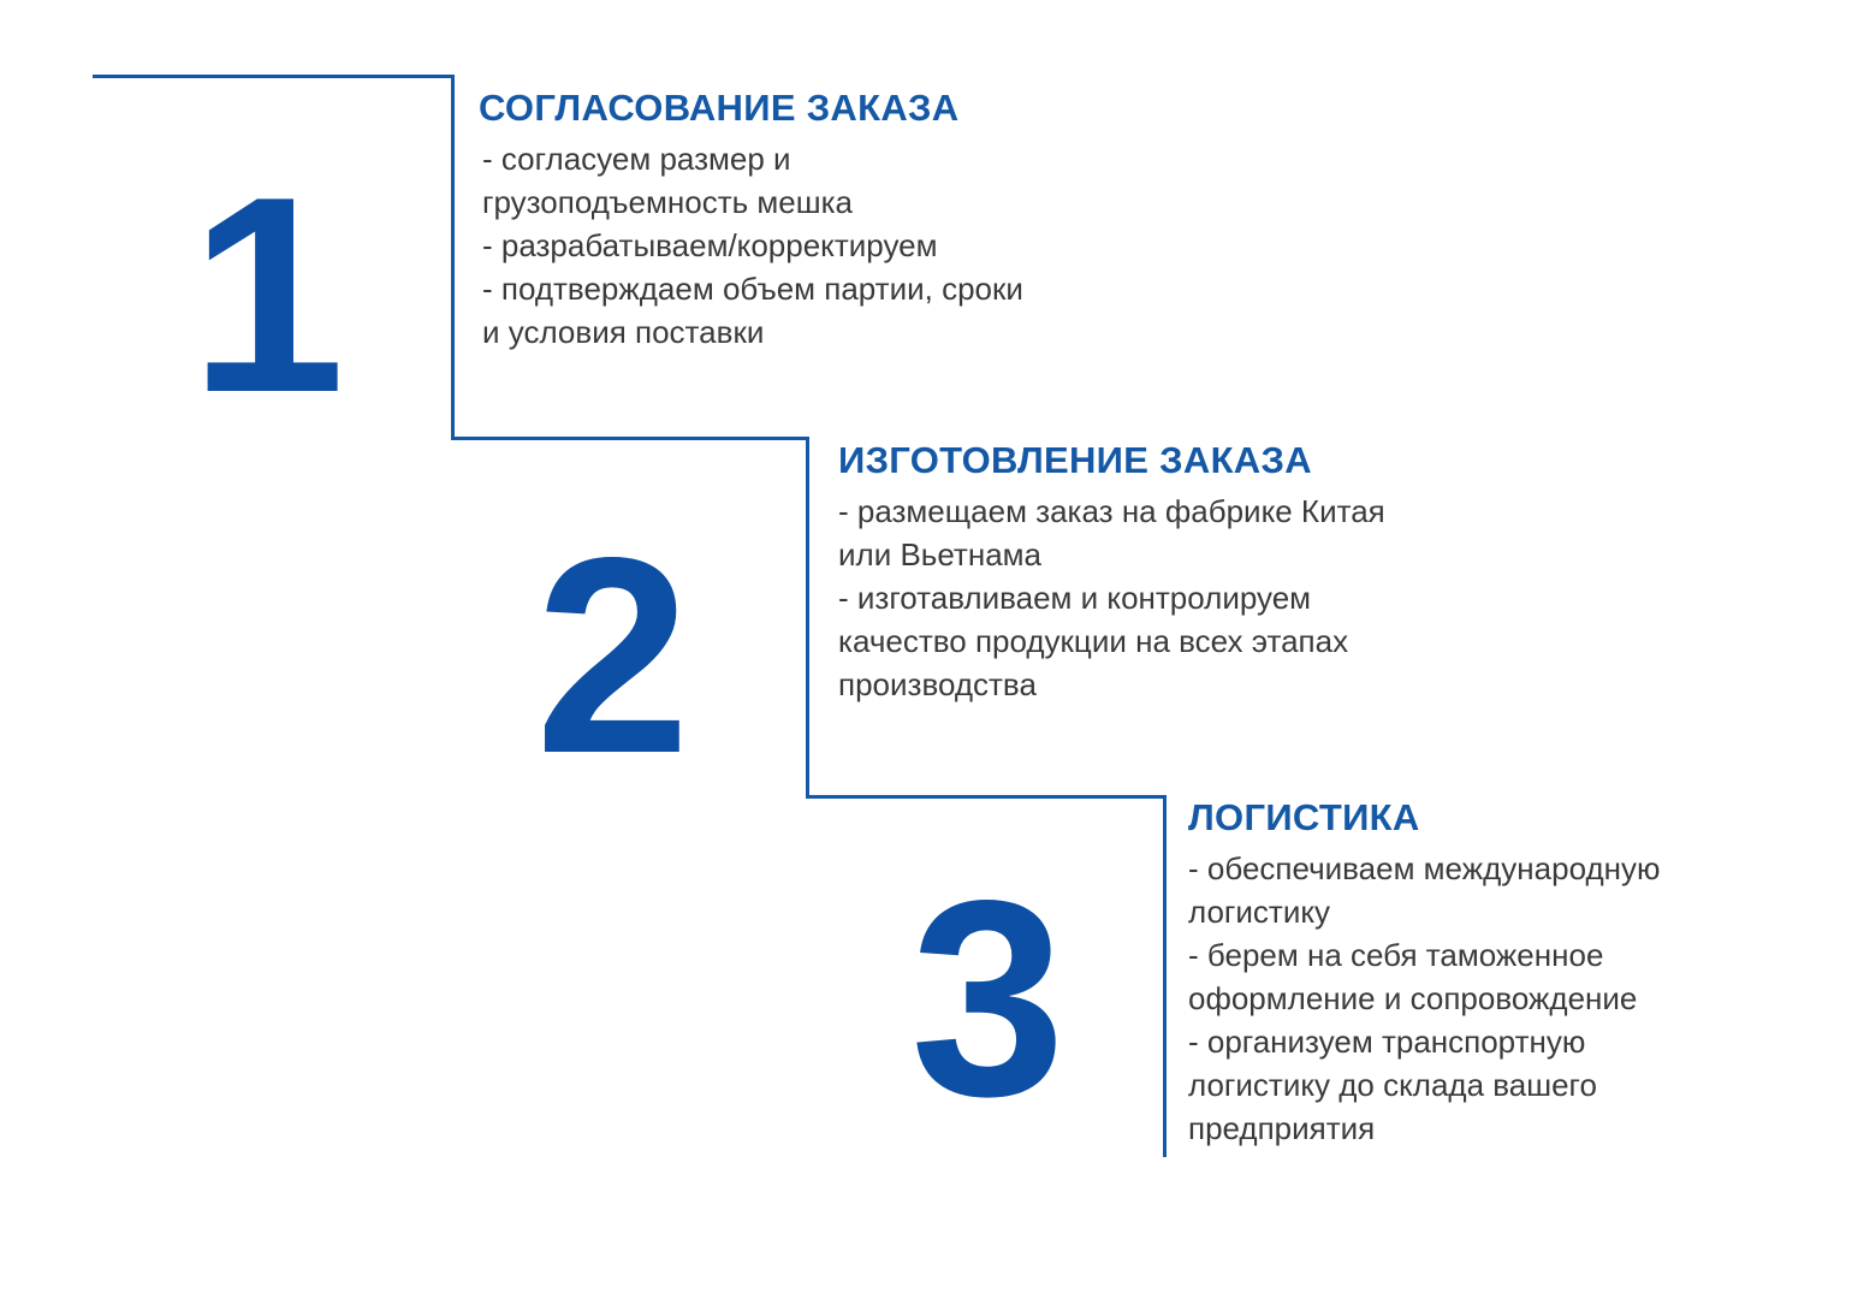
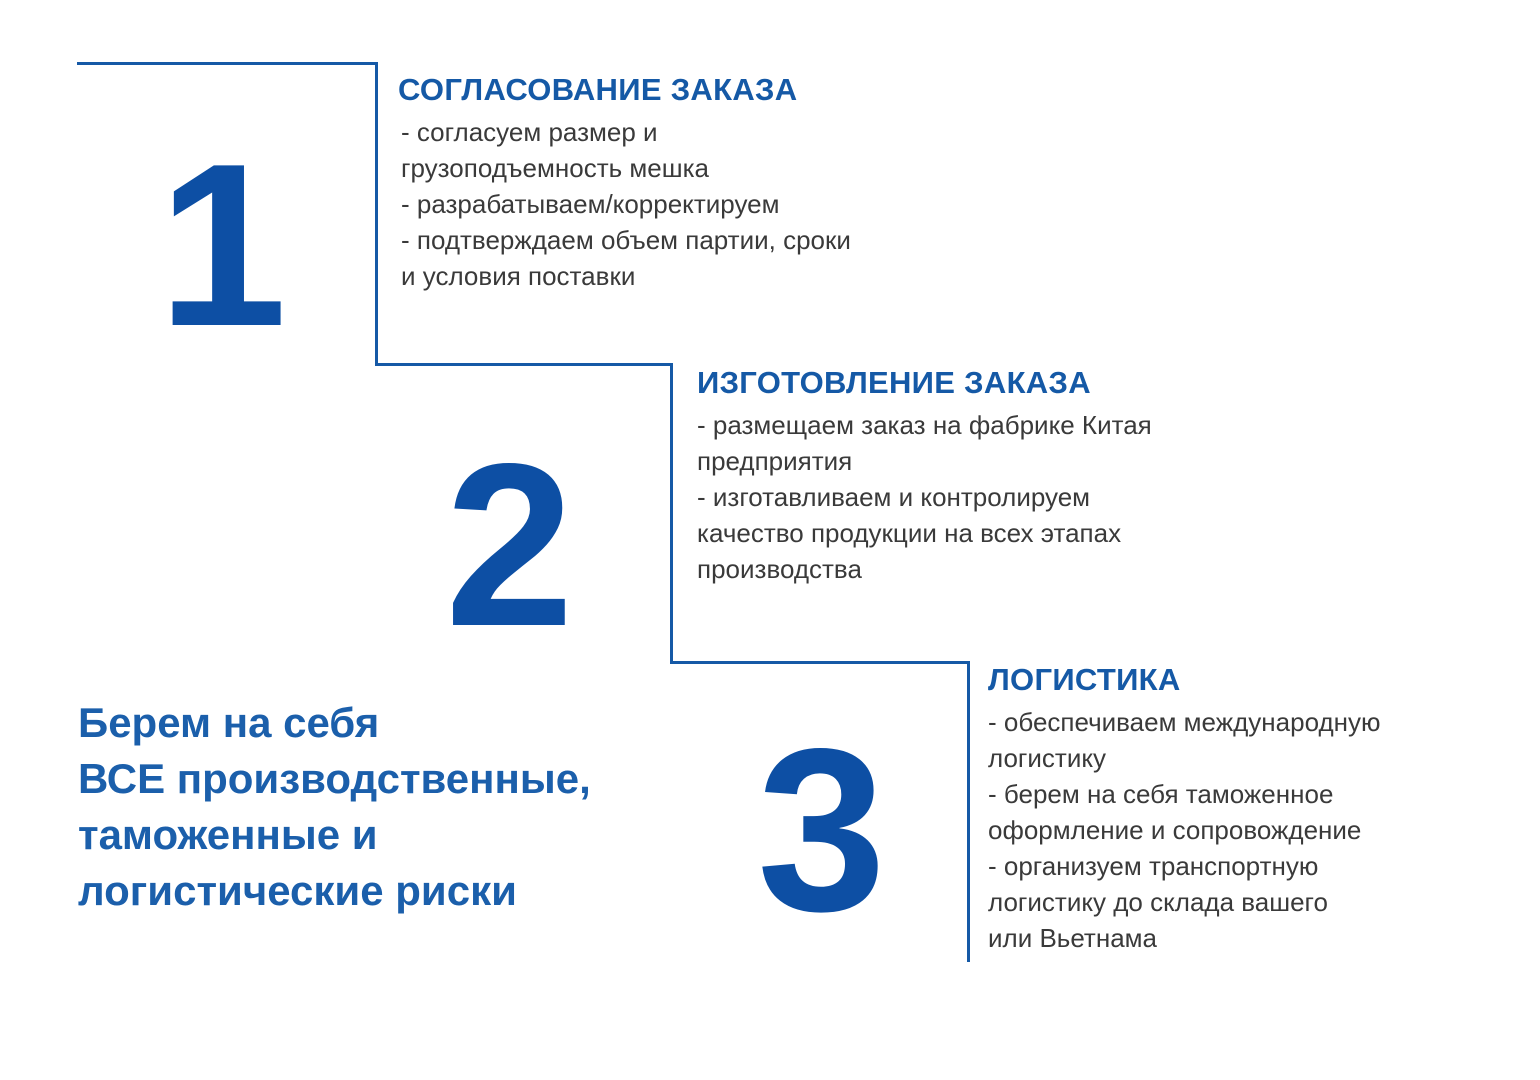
  1
  2
  3
  СОГЛАСОВАНИЕ ЗАКАЗА
  - согласуем размер и
  грузоподъемность мешка
  - разрабатываем/корректируем
  - подтверждаем объем партии, сроки
  и условия поставки
  ИЗГОТОВЛЕНИЕ ЗАКАЗА
  - размещаем заказ на фабрике Китая
- или Вьетнама
+ предприятия
  - изготавливаем и контролируем
  качество продукции на всех этапах
  производства
  ЛОГИСТИКА
  - обеспечиваем международную
  логистику
  - берем на себя таможенное
  оформление и сопровождение
  - организуем транспортную
  логистику до склада вашего
- предприятия
+ или Вьетнама
+ Берем на себя
+ ВСЕ производственные,
+ таможенные и
+ логистические риски
